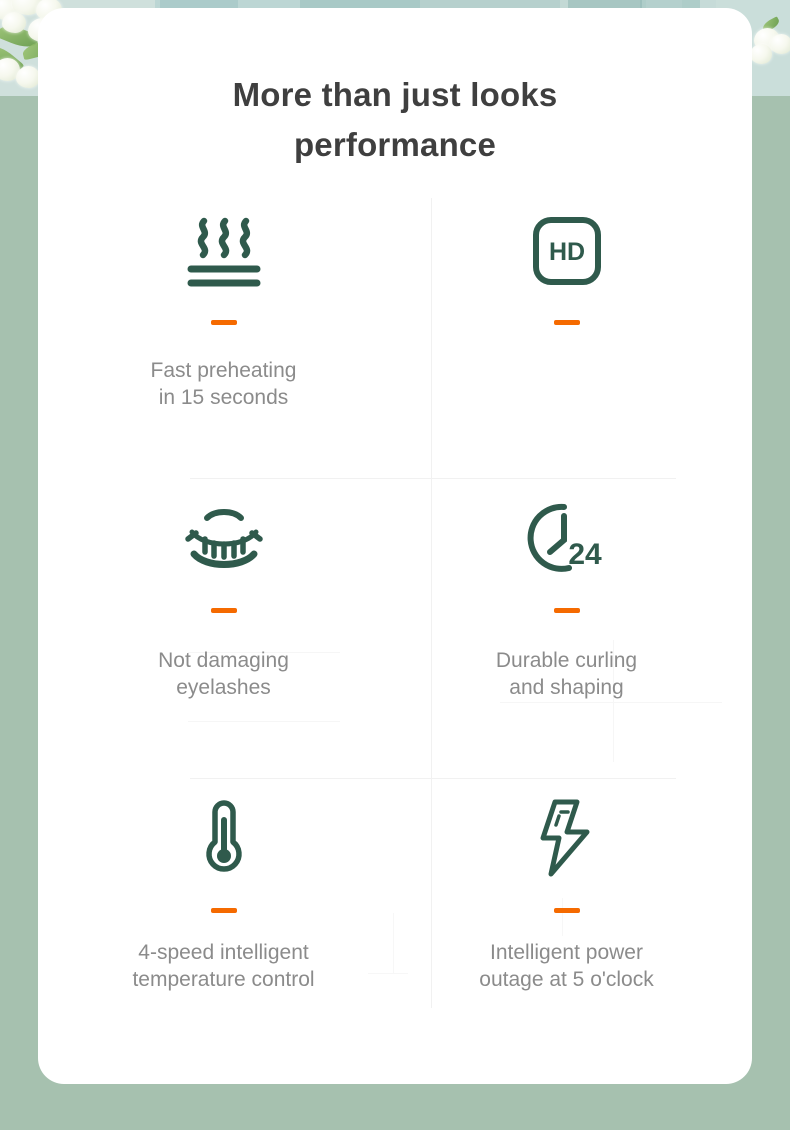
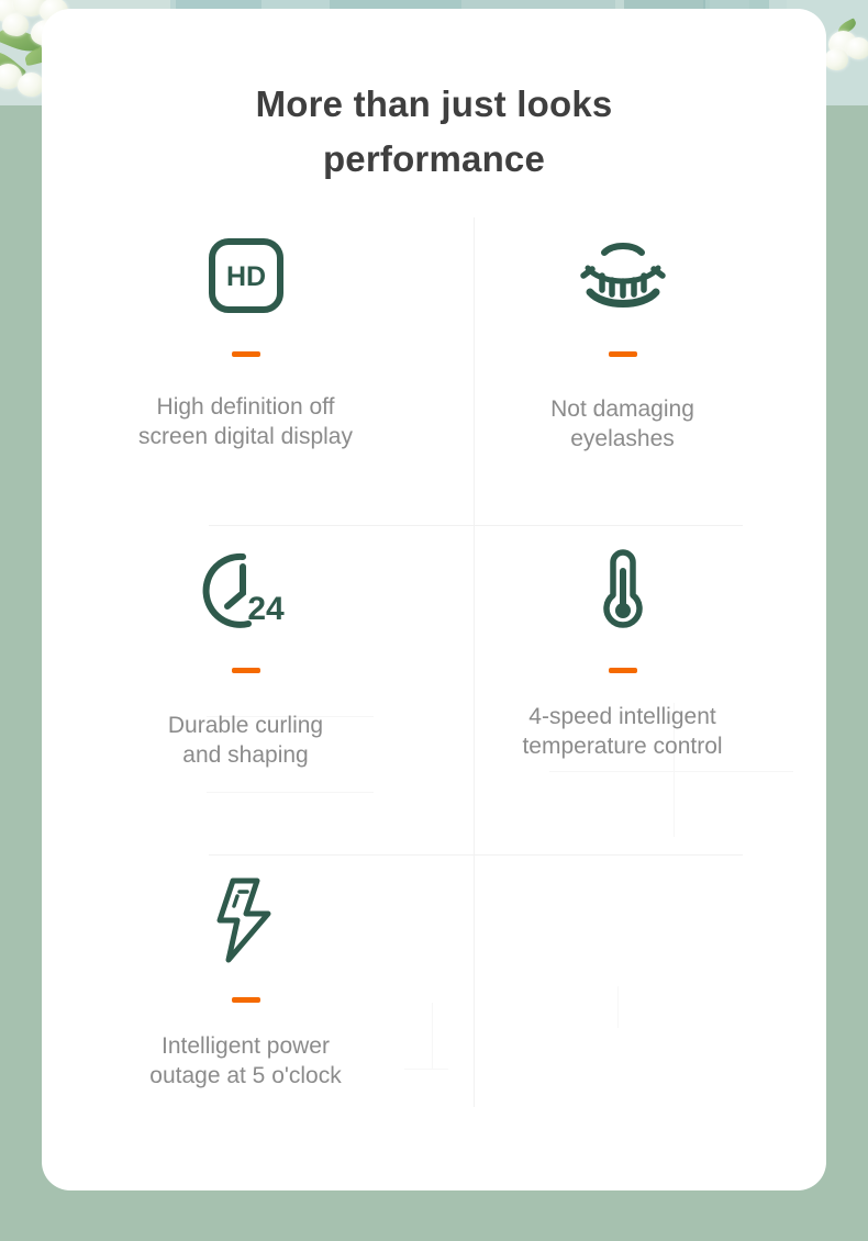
  More than just looks
  performance
- Fast preheating
- in 15 seconds
  HD
+ High definition off
+ screen digital display
  Not damaging
  eyelashes
  24
  Durable curling
  and shaping
  4-speed intelligent
  temperature control
  Intelligent power
  outage at 5 o'clock
